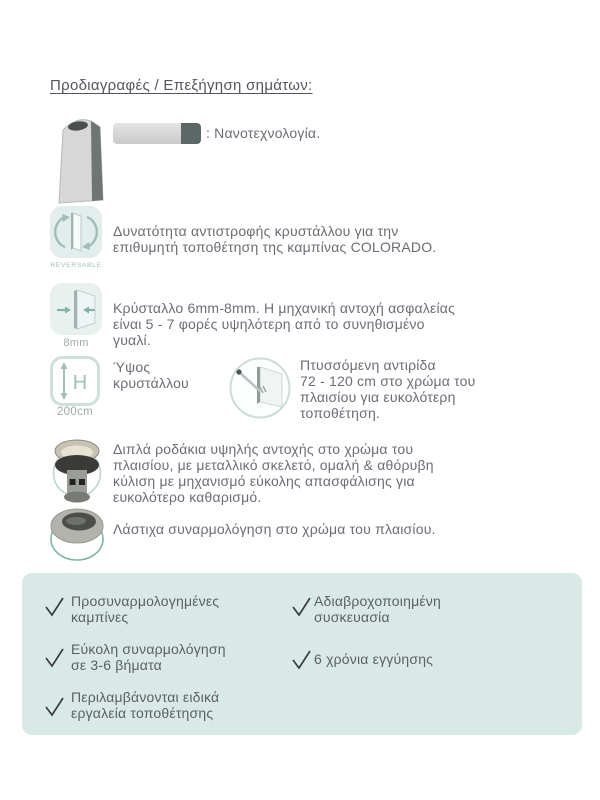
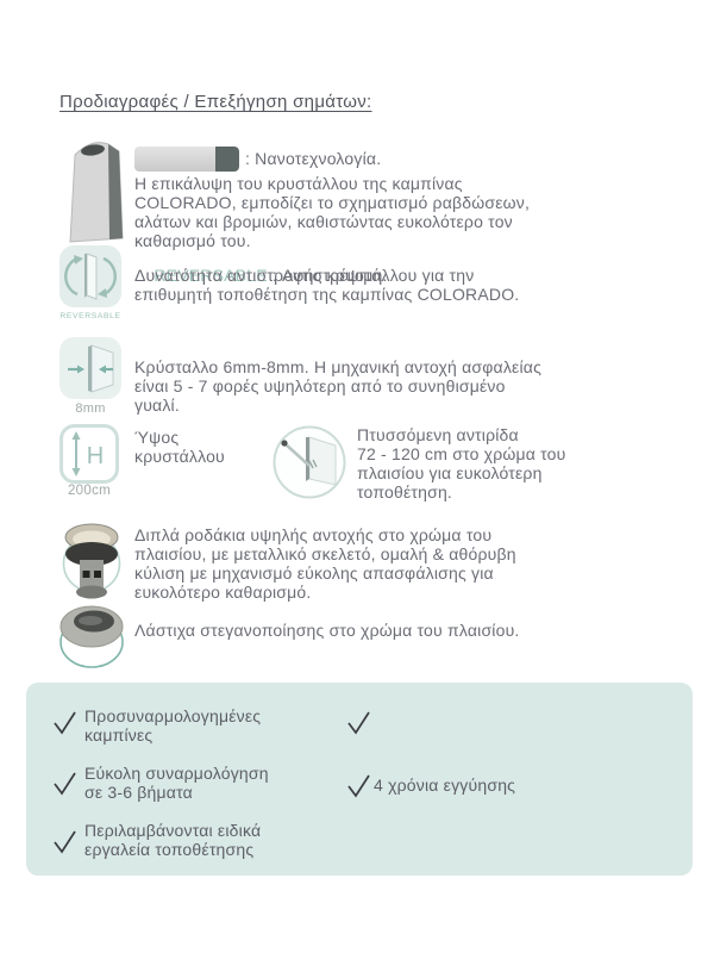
  Προδιαγραφές / Επεξήγηση σημάτων:
  : Νανοτεχνολογία.
+ Η επικάλυψη του κρυστάλλου της καμπίνας
+ COLORADO, εμποδίζει το σχηματισμό ραβδώσεων,
+ αλάτων και βρομιών, καθιστώντας ευκολότερο τον
+ καθαρισμό του.
+ REVERSABLE : Αντιστρέψιμη.
  Δυνατότητα αντιστροφής κρυστάλλου για την
  επιθυμητή τοποθέτηση της καμπίνας COLORADO.
  8mm
  Κρύσταλλο 6mm-8mm. Η μηχανική αντοχή ασφαλείας
  είναι 5 - 7 φορές υψηλότερη από το συνηθισμένο
  γυαλί.
  H
  200cm
  Ύψος
  κρυστάλλου
  Πτυσσόμενη αντιρίδα
  72 - 120 cm στο χρώμα του
  πλαισίου για ευκολότερη
  τοποθέτηση.
  Διπλά ροδάκια υψηλής αντοχής στο χρώμα του
  πλαισίου, με μεταλλικό σκελετό, ομαλή & αθόρυβη
  κύλιση με μηχανισμό εύκολης απασφάλισης για
  ευκολότερο καθαρισμό.
- Λάστιχα συναρμολόγηση στο χρώμα του πλαισίου.
+ Λάστιχα στεγανοποίησης στο χρώμα του πλαισίου.
  Προσυναρμολογημένες
  καμπίνες
  Εύκολη συναρμολόγηση
  σε 3-6 βήματα
  Περιλαμβάνονται ειδικά
  εργαλεία τοποθέτησης
- Αδιαβροχοποιημένη
- συσκευασία
- 6 χρόνια εγγύησης
+ 4 χρόνια εγγύησης
